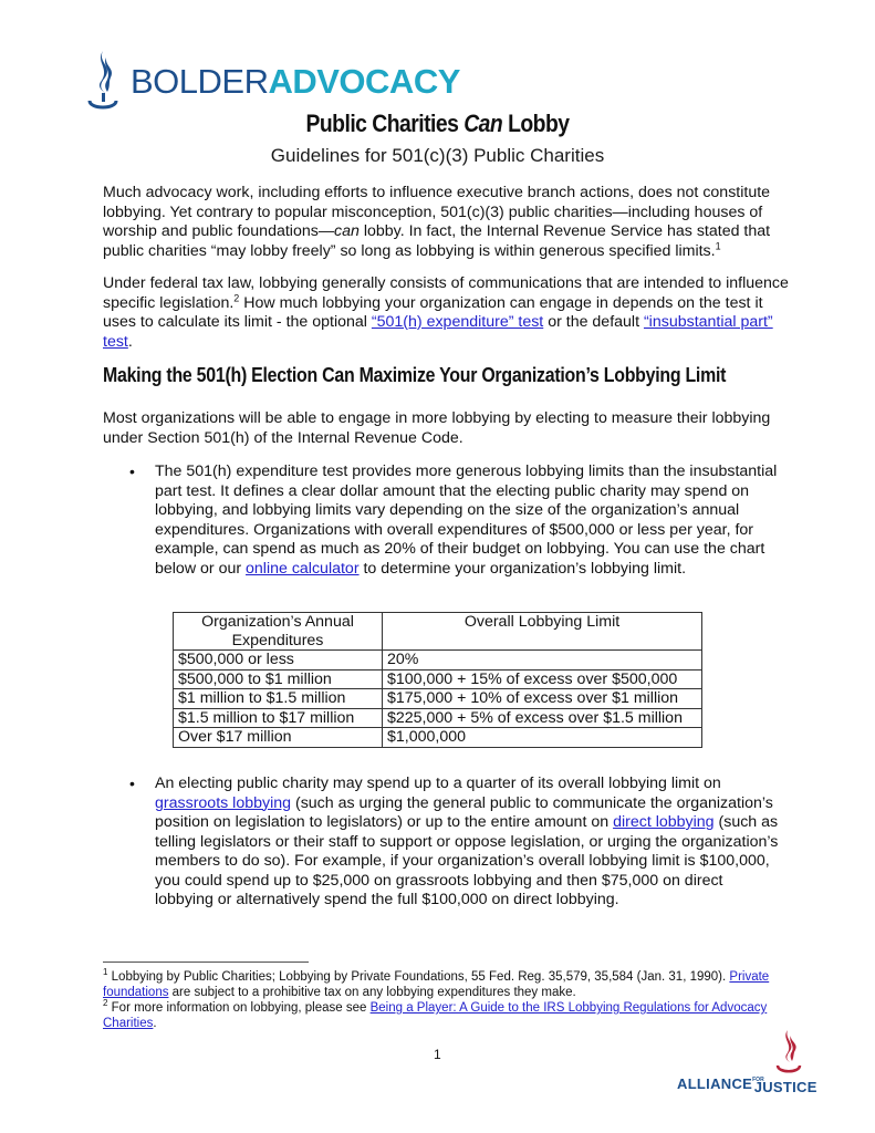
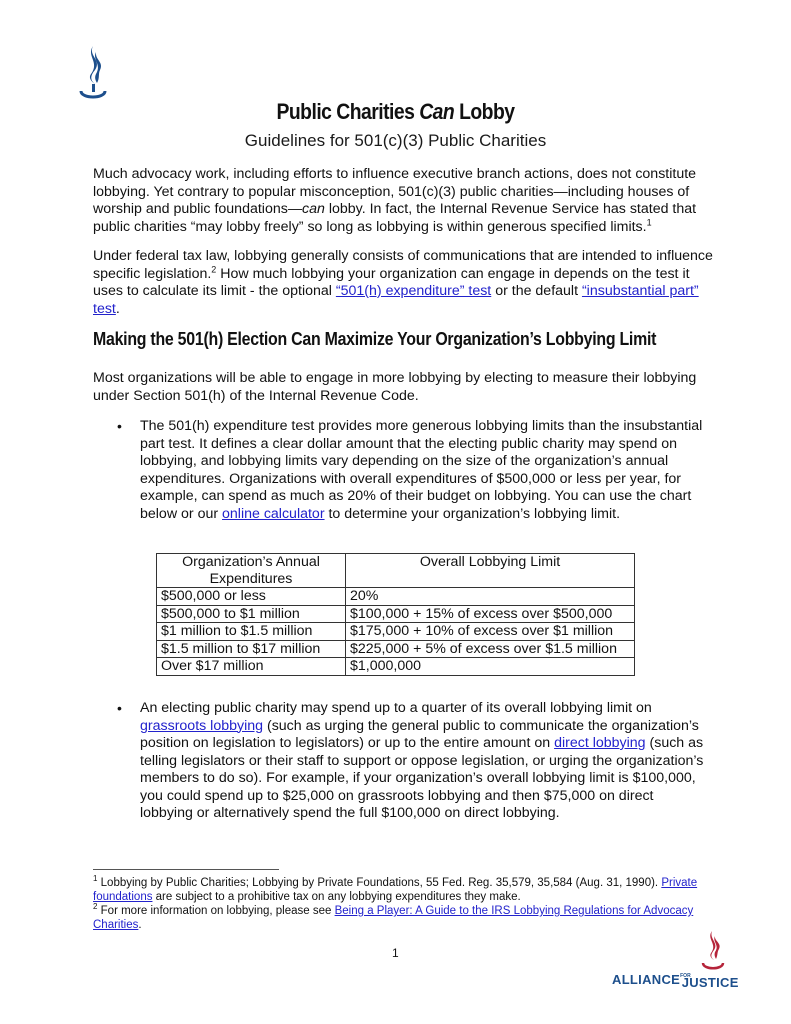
- BOLDERADVOCACY
  Public Charities Can Lobby
  Guidelines for 501(c)(3) Public Charities
  Much advocacy work, including efforts to influence executive branch actions, does not constitute lobbying. Yet contrary to popular misconception, 501(c)(3) public charities—including houses of worship and public foundations—can lobby. In fact, the Internal Revenue Service has stated that public charities “may lobby freely” so long as lobbying is within generous specified limits.1
  Under federal tax law, lobbying generally consists of communications that are intended to influence specific legislation.2 How much lobbying your organization can engage in depends on the test it uses to calculate its limit - the optional “501(h) expenditure” test or the default “insubstantial part” test.
  Making the 501(h) Election Can Maximize Your Organization’s Lobbying Limit
  Most organizations will be able to engage in more lobbying by electing to measure their lobbying under Section 501(h) of the Internal Revenue Code.
  •
  The 501(h) expenditure test provides more generous lobbying limits than the insubstantial part test. It defines a clear dollar amount that the electing public charity may spend on lobbying, and lobbying limits vary depending on the size of the organization’s annual expenditures. Organizations with overall expenditures of $500,000 or less per year, for example, can spend as much as 20% of their budget on lobbying. You can use the chart below or our online calculator to determine your organization’s lobbying limit.
  Organization’s Annual Expenditures	Overall Lobbying Limit
  $500,000 or less	20%
  $500,000 to $1 million	$100,000 + 15% of excess over $500,000
  $1 million to $1.5 million	$175,000 + 10% of excess over $1 million
  $1.5 million to $17 million	$225,000 + 5% of excess over $1.5 million
  Over $17 million	$1,000,000
  •
  An electing public charity may spend up to a quarter of its overall lobbying limit on grassroots lobbying (such as urging the general public to communicate the organization’s position on legislation to legislators) or up to the entire amount on direct lobbying (such as telling legislators or their staff to support or oppose legislation, or urging the organization’s members to do so). For example, if your organization’s overall lobbying limit is $100,000, you could spend up to $25,000 on grassroots lobbying and then $75,000 on direct lobbying or alternatively spend the full $100,000 on direct lobbying.
- 1 Lobbying by Public Charities; Lobbying by Private Foundations, 55 Fed. Reg. 35,579, 35,584 (Jan. 31, 1990). Private foundations are subject to a prohibitive tax on any lobbying expenditures they make.
+ 1 Lobbying by Public Charities; Lobbying by Private Foundations, 55 Fed. Reg. 35,579, 35,584 (Aug. 31, 1990). Private foundations are subject to a prohibitive tax on any lobbying expenditures they make.
  2 For more information on lobbying, please see Being a Player: A Guide to the IRS Lobbying Regulations for Advocacy Charities.
  1
  ALLIANCEJUSTICE
